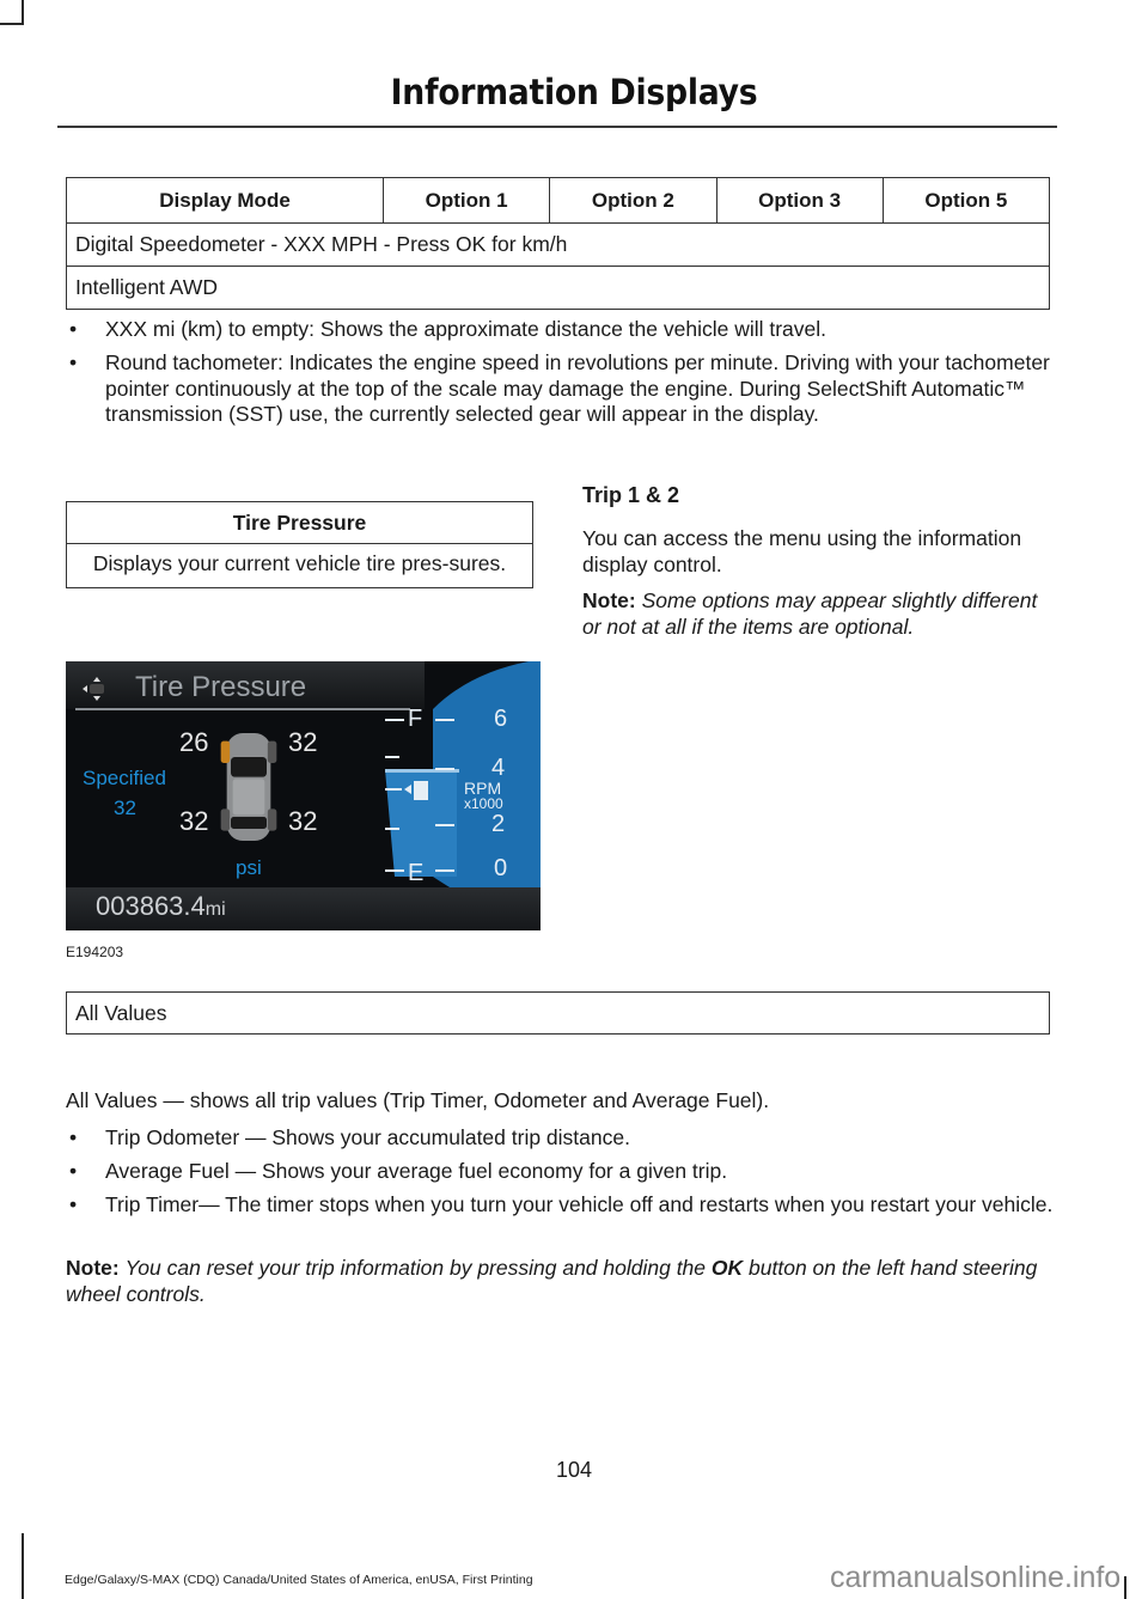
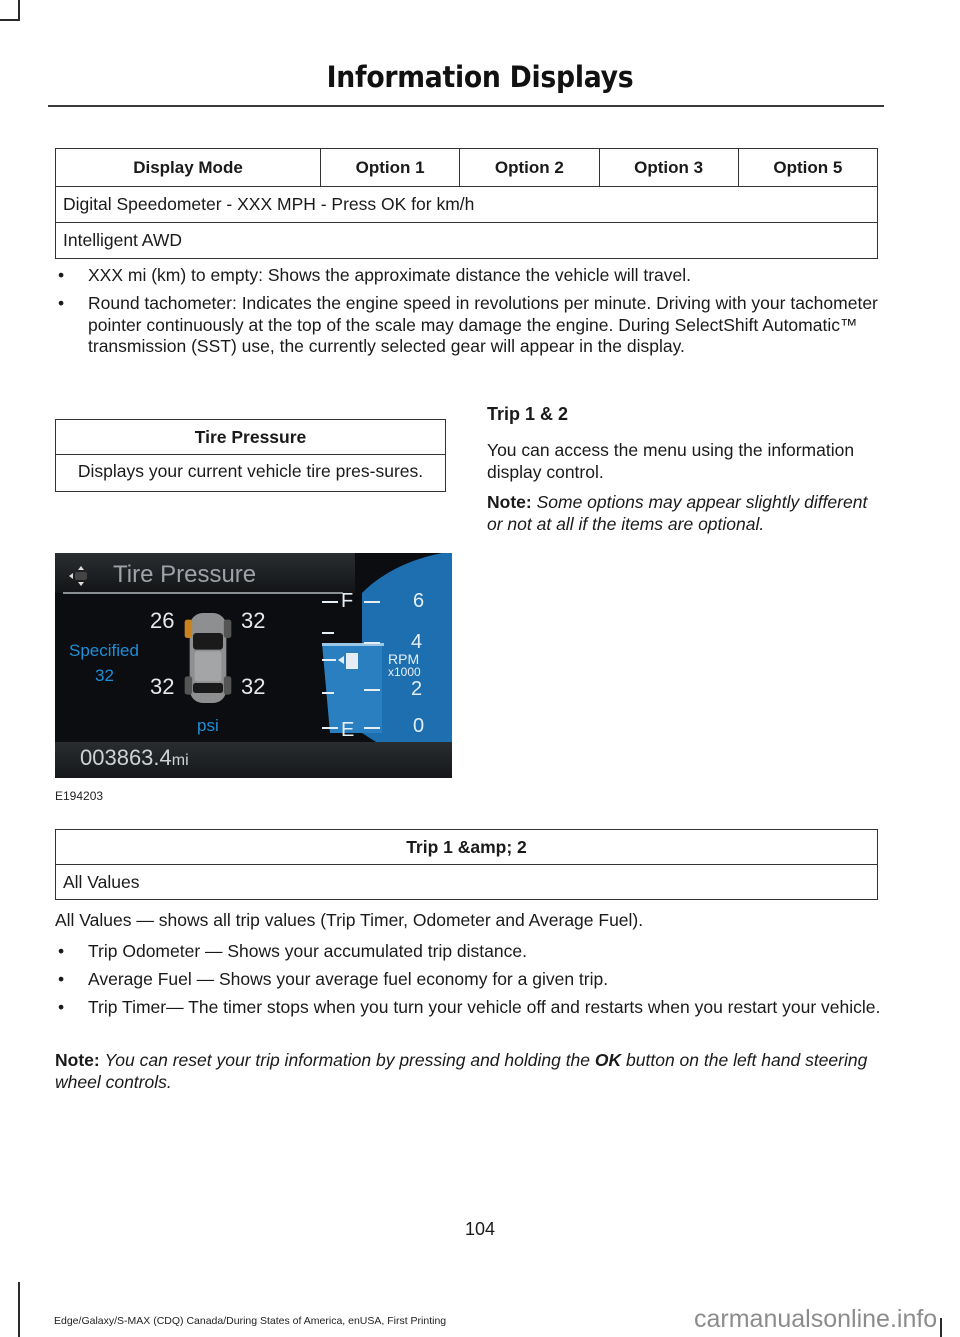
  Information Displays
  Display Mode	Option 1	Option 2	Option 3	Option 5
  Digital Speedometer - XXX MPH - Press OK for km/h
  Intelligent AWD
  •
  XXX mi (km) to empty: Shows the approximate distance the vehicle will travel.
  •
  Round tachometer: Indicates the engine speed in revolutions per minute. Driving with your tachometer pointer continuously at the top of the scale may damage the engine. During SelectShift Automatic™ transmission (SST) use, the currently selected gear will appear in the display.
  Tire Pressure
  Displays your current vehicle tire pres-sures.
  Trip 1 & 2
  You can access the menu using the information display control.
  Note: Some options may appear slightly different or not at all if the items are optional.
  Tire Pressure
  Specified
  32
  26
  32
  32
  32
  psi
  F
  E
  6
  4
  2
  0
  RPM
  x1000
  003863.4mi
  E194203
+ Trip 1 &amp; 2
  All Values
  All Values — shows all trip values (Trip Timer, Odometer and Average Fuel).
  •
  Trip Odometer — Shows your accumulated trip distance.
  •
  Average Fuel — Shows your average fuel economy for a given trip.
  •
  Trip Timer— The timer stops when you turn your vehicle off and restarts when you restart your vehicle.
  Note: You can reset your trip information by pressing and holding the OK button on the left hand steering wheel controls.
  104
- Edge/Galaxy/S-MAX (CDQ) Canada/United States of America, enUSA, First Printing
+ Edge/Galaxy/S-MAX (CDQ) Canada/During States of America, enUSA, First Printing
  carmanualsonline.info
